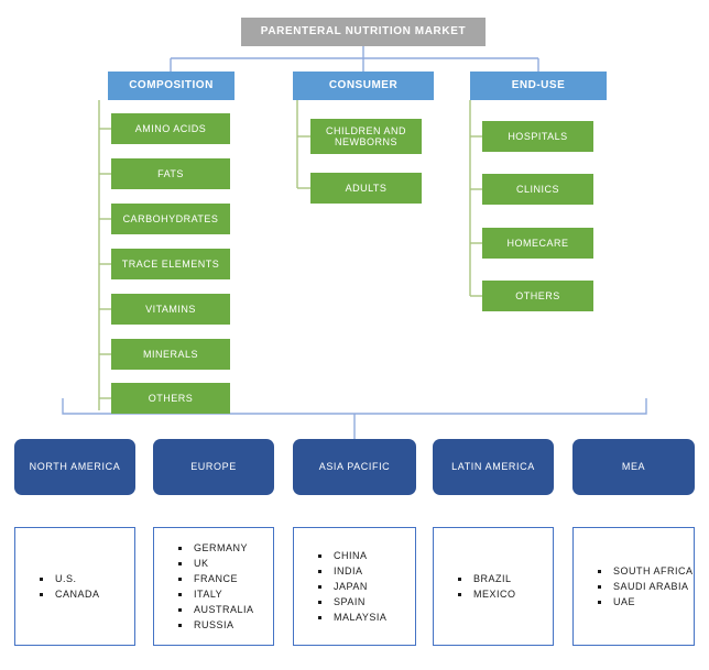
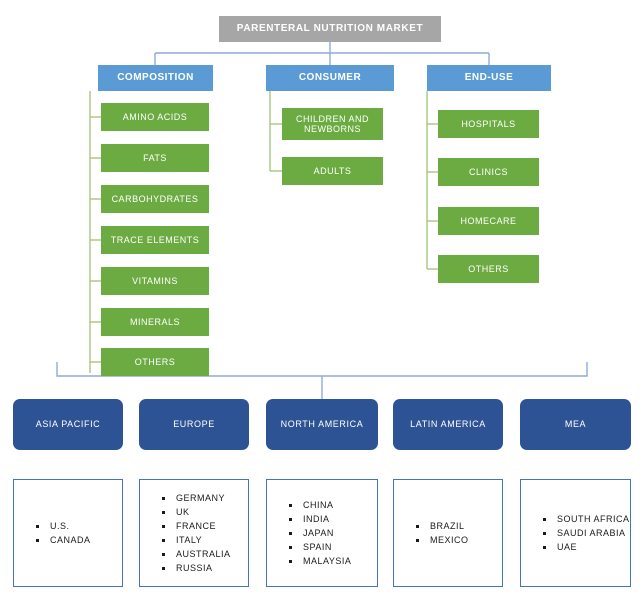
  PARENTERAL NUTRITION MARKET
  COMPOSITION
  CONSUMER
  END-USE
  AMINO ACIDS
  FATS
  CARBOHYDRATES
  TRACE ELEMENTS
  VITAMINS
  MINERALS
  OTHERS
  CHILDREN AND NEWBORNS
  ADULTS
  HOSPITALS
  CLINICS
  HOMECARE
  OTHERS
- NORTH AMERICA
+ ASIA PACIFIC
  EUROPE
- ASIA PACIFIC
+ NORTH AMERICA
  LATIN AMERICA
  MEA
  U.S.
  CANADA
  GERMANY
  UK
  FRANCE
  ITALY
  AUSTRALIA
  RUSSIA
  CHINA
  INDIA
  JAPAN
  SPAIN
  MALAYSIA
  BRAZIL
  MEXICO
  SOUTH AFRICA
  SAUDI ARABIA
  UAE
